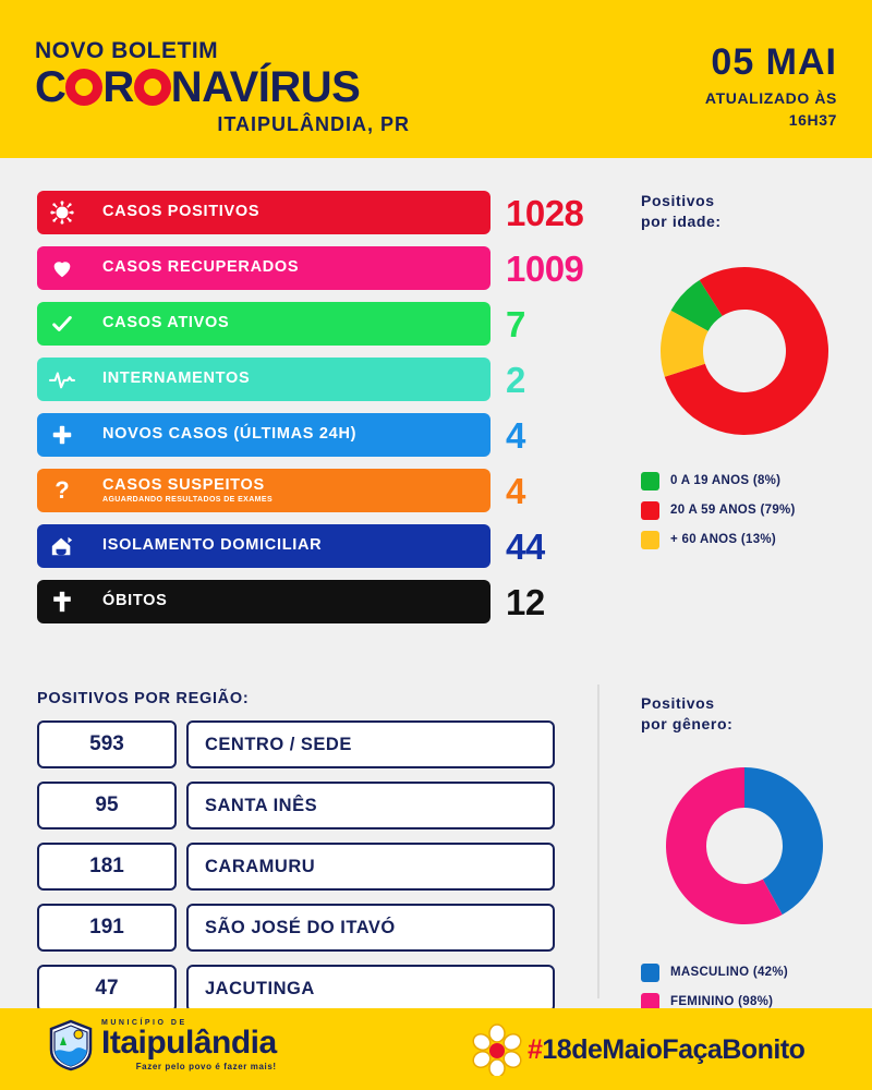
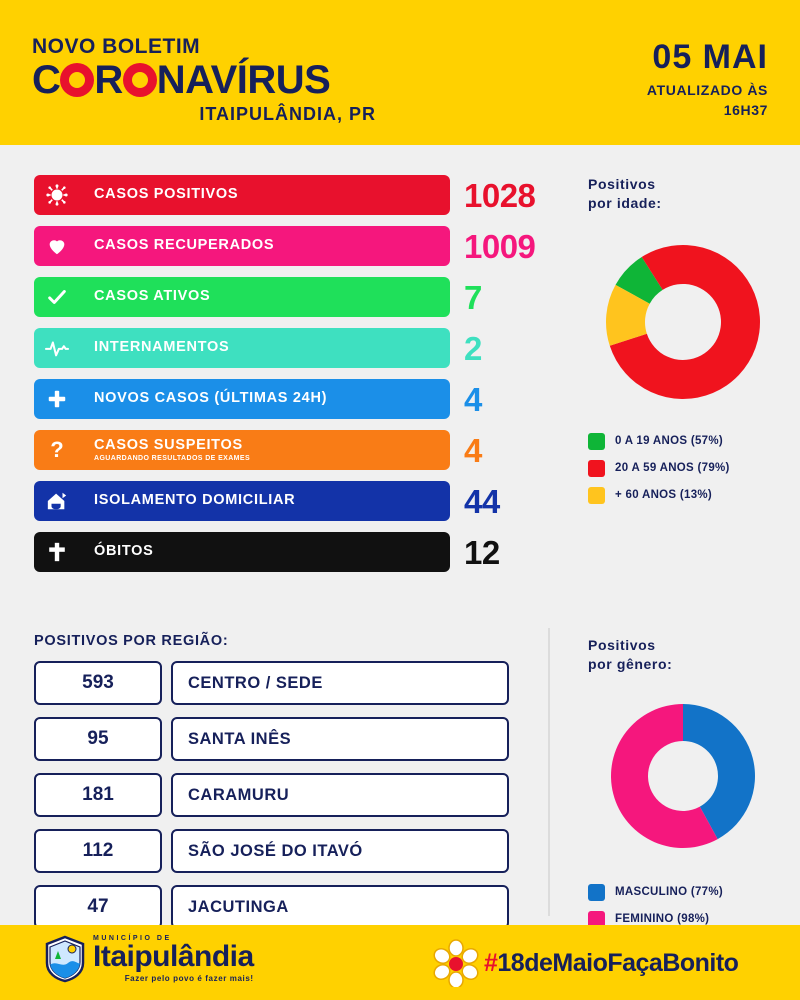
  NOVO BOLETIM
  C R NAVÍRUS
  ITAIPULÂNDIA, PR
  05 MAI
  ATUALIZADO ÀS
  16H37
  CASOS POSITIVOS
  1028
  CASOS RECUPERADOS
  1009
  CASOS ATIVOS
  7
  INTERNAMENTOS
  2
  NOVOS CASOS (ÚLTIMAS 24H)
  4
  ?
  CASOS SUSPEITOS
  4
  ISOLAMENTO DOMICILIAR
  44
  ÓBITOS
  12
  Positivos
  por idade:
- 0 A 19 ANOS (8%)
+ 0 A 19 ANOS (57%)
  20 A 59 ANOS (79%)
  + 60 ANOS (13%)
  POSITIVOS POR REGIÃO:
  593
  CENTRO / SEDE
  95
  SANTA INÊS
  181
  CARAMURU
- 191
+ 112
  SÃO JOSÉ DO ITAVÓ
  47
  JACUTINGA
  Positivos
  por gênero:
- MASCULINO (42%)
+ MASCULINO (77%)
  FEMININO (98%)
  Itaipulândia
  Fazer pelo povo é fazer mais!
  #18deMaioFaçaBonito
